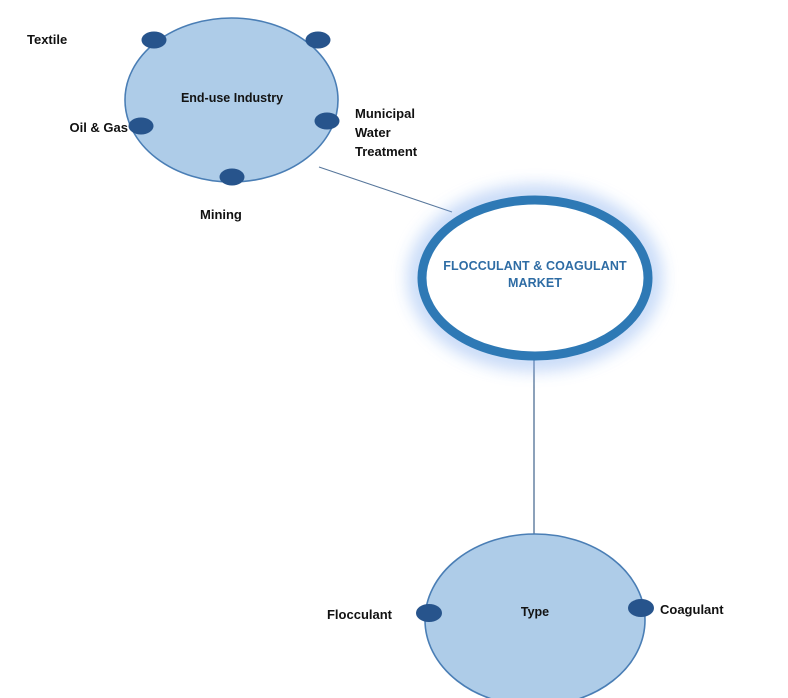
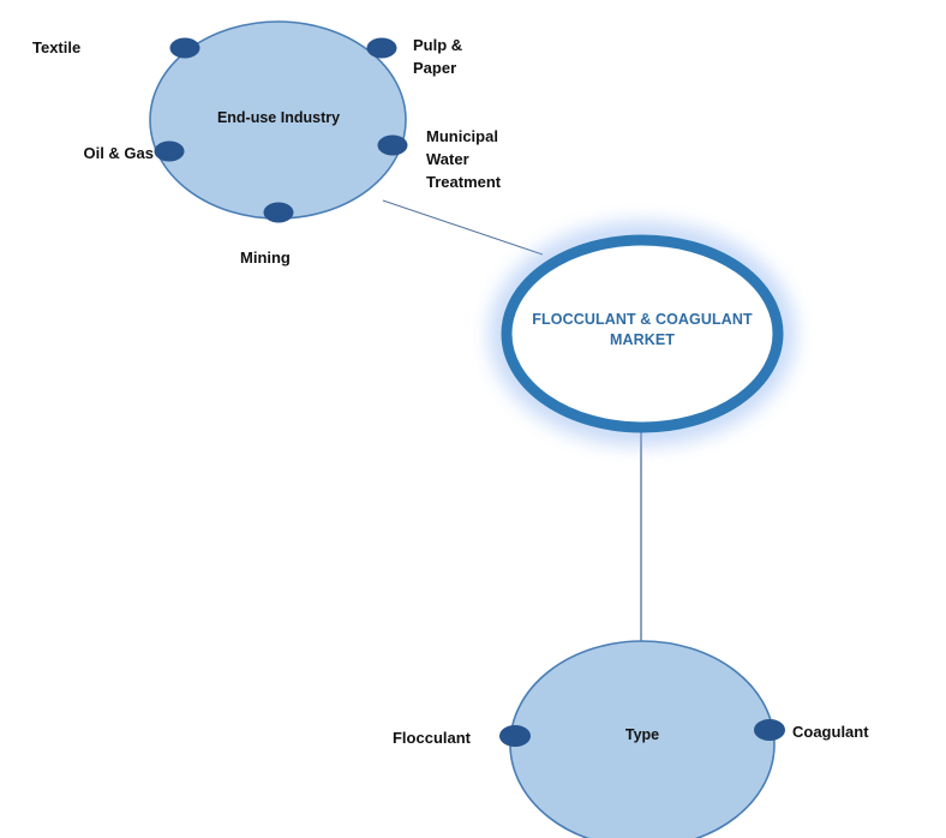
  End-use Industry
  Textile
+ Pulp &
+ Paper
  Municipal
  Water
  Treatment
  Mining
  Oil & Gas
  FLOCCULANT & COAGULANT MARKET
  Type
  Flocculant
  Coagulant
